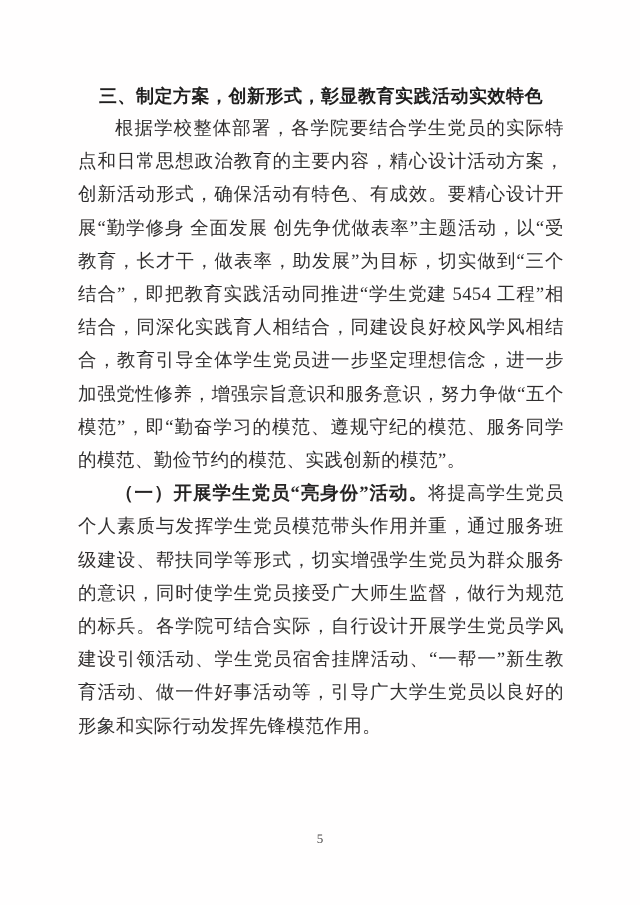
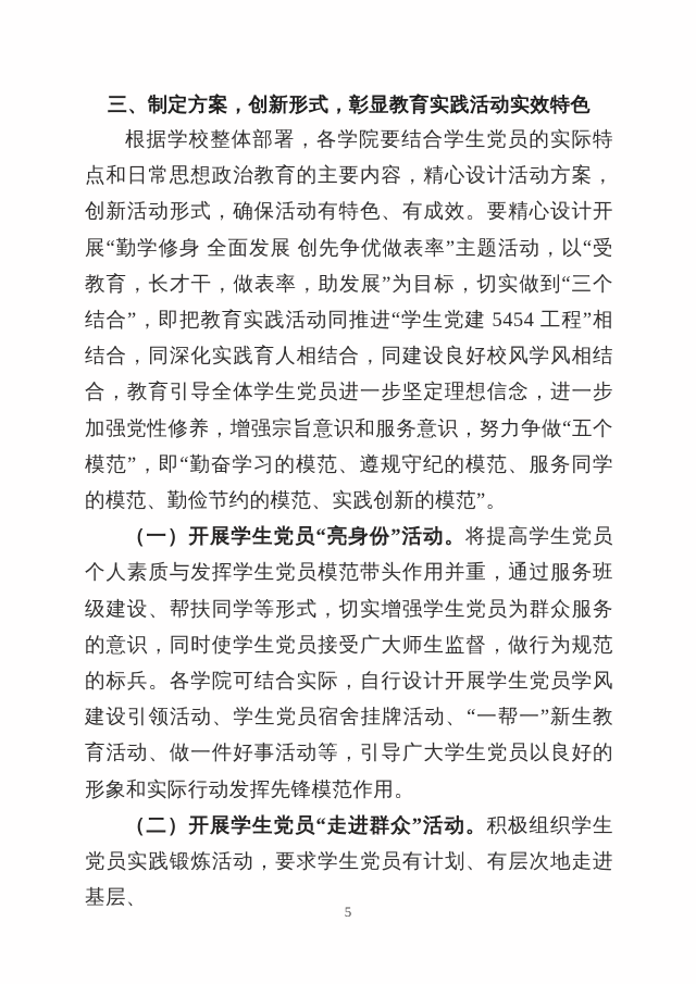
  三、制定方案，创新形式，彰显教育实践活动实效特色
  根据学校整体部署，各学院要结合学生党员的实际特点和日常思想政治教育的主要内容，精心设计活动方案，创新活动形式，确保活动有特色、有成效。要精心设计开展“勤学修身 全面发展 创先争优做表率”主题活动，以“受教育，长才干，做表率，助发展”为目标，切实做到“三个结合”，即把教育实践活动同推进“学生党建 5454 工程”相结合，同深化实践育人相结合，同建设良好校风学风相结合，教育引导全体学生党员进一步坚定理想信念，进一步加强党性修养，增强宗旨意识和服务意识，努力争做“五个模范”，即“勤奋学习的模范、遵规守纪的模范、服务同学的模范、勤俭节约的模范、实践创新的模范”。
  （一）开展学生党员“亮身份”活动。将提高学生党员个人素质与发挥学生党员模范带头作用并重，通过服务班级建设、帮扶同学等形式，切实增强学生党员为群众服务的意识，同时使学生党员接受广大师生监督，做行为规范的标兵。各学院可结合实际，自行设计开展学生党员学风建设引领活动、学生党员宿舍挂牌活动、“一帮一”新生教育活动、做一件好事活动等，引导广大学生党员以良好的形象和实际行动发挥先锋模范作用。
+ （二）开展学生党员“走进群众”活动。积极组织学生党员实践锻炼活动，要求学生党员有计划、有层次地走进基层、
  5
